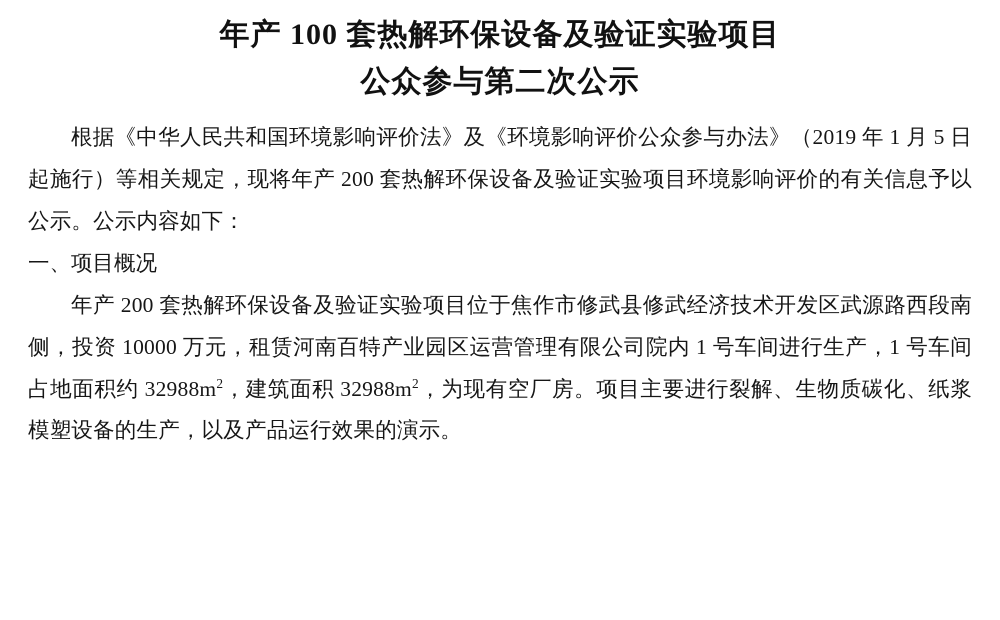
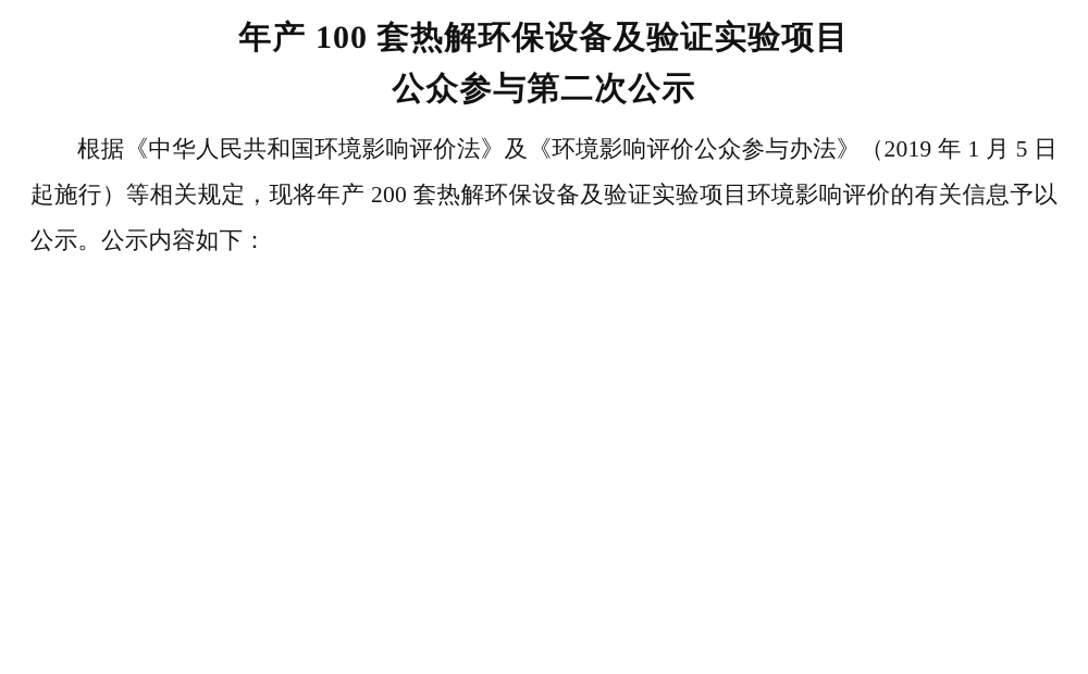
  年产 100 套热解环保设备及验证实验项目
  公众参与第二次公示
  根据《中华人民共和国环境影响评价法》及《环境影响评价公众参与办法》（2019 年 1 月 5 日起施行）等相关规定，现将年产 200 套热解环保设备及验证实验项目环境影响评价的有关信息予以公示。公示内容如下：
- 一、项目概况
- 年产 200 套热解环保设备及验证实验项目位于焦作市修武县修武经济技术开发区武源路西段南侧，投资 10000 万元，租赁河南百特产业园区运营管理有限公司院内 1 号车间进行生产，1 号车间占地面积约 32988m2，建筑面积 32988m2，为现有空厂房。项目主要进行裂解、生物质碳化、纸浆模塑设备的生产，以及产品运行效果的演示。
